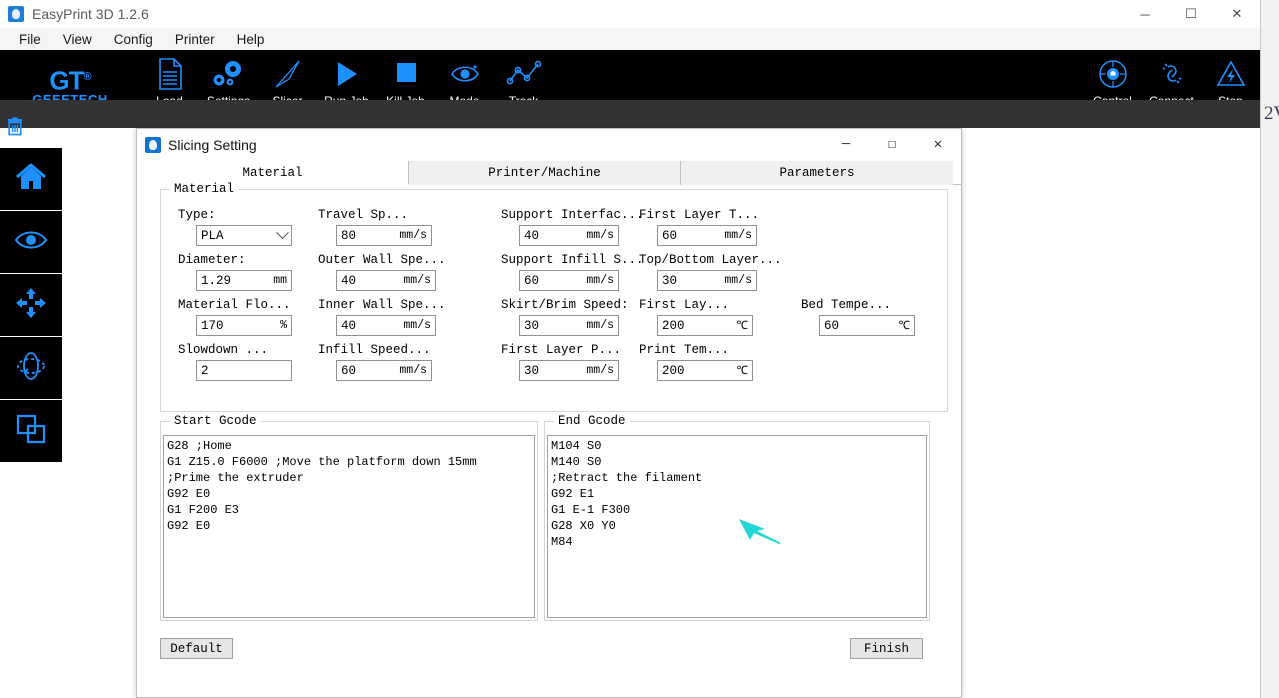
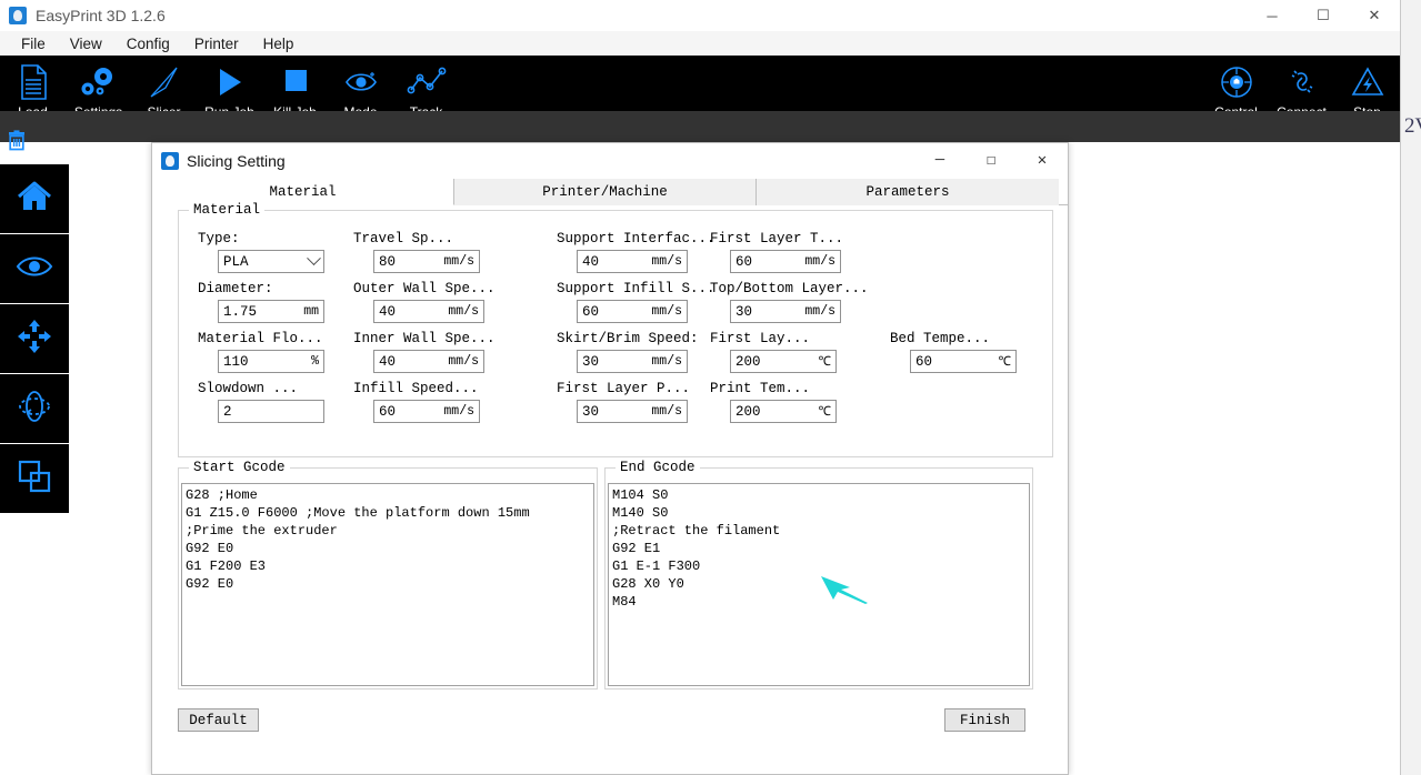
  EasyPrint 3D 1.2.6
  ─
  ☐
  ✕
  File
  View
  Config
  Printer
  Help
- GT®
  Slicing Setting
  ─
  ☐
  ✕
  Material
  Printer/Machine
  Parameters
  Material
  Type:
  PLA
  Diameter:
- 1.29
+ 1.75
  mm
  Material Flo...
- 170
+ 110
  %
  Slowdown ...
  2
  Travel Sp...
  80
  mm/s
  Outer Wall Spe...
  40
  mm/s
  Inner Wall Spe...
  40
  mm/s
  Infill Speed...
  60
  mm/s
  Support Interfac...
  40
  mm/s
  Support Infill S...
  60
  mm/s
  Skirt/Brim Speed:
  30
  mm/s
  First Layer P...
  30
  mm/s
  First Layer T...
  60
  mm/s
  Top/Bottom Layer...
  30
  mm/s
  First Lay...
  200
  ℃
  Print Tem...
  200
  ℃
  Bed Tempe...
  60
  ℃
  Start Gcode
  G28 ;Home
  G1 Z15.0 F6000 ;Move the platform down 15mm
  ;Prime the extruder
  G92 E0
  G1 F200 E3
  G92 E0
  End Gcode
  M104 S0
  M140 S0
  ;Retract the filament
  G92 E1
  G1 E-1 F300
  G28 X0 Y0
  M84
  Default
  Finish
